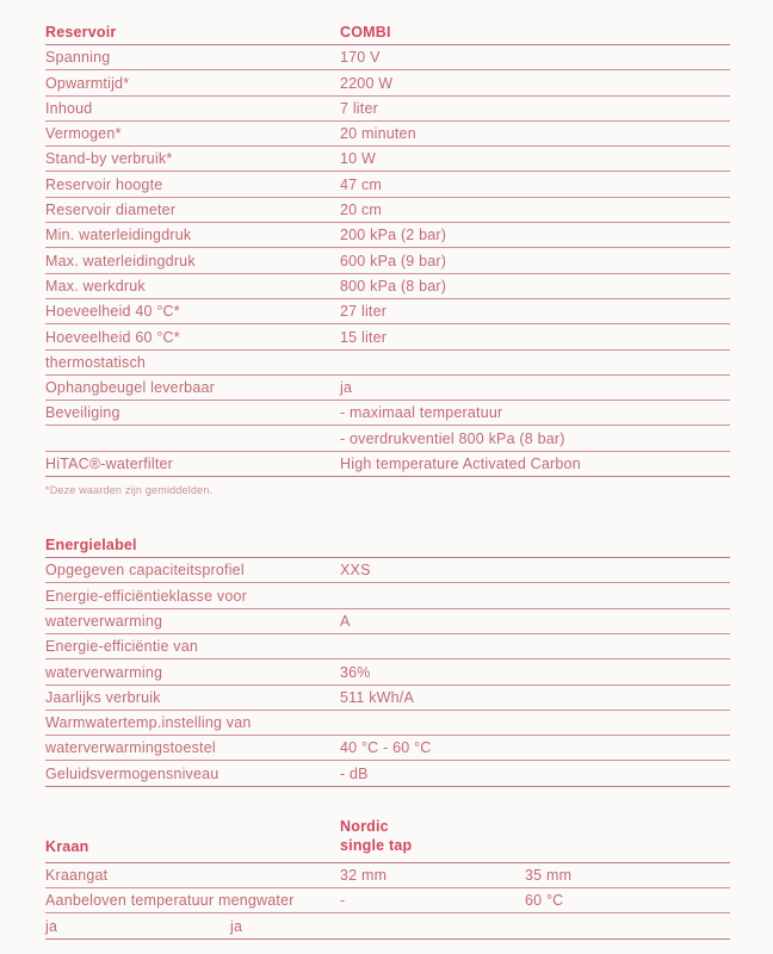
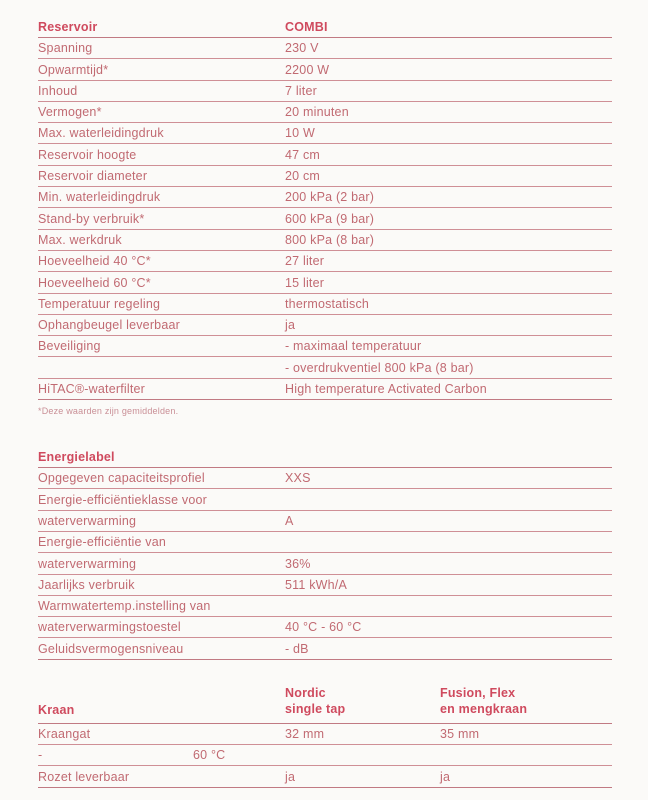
  Reservoir
  COMBI
  Spanning
- 170 V
+ 230 V
  Opwarmtijd*
  2200 W
  Inhoud
  7 liter
  Vermogen*
  20 minuten
- Stand-by verbruik*
+ Max. waterleidingdruk
  10 W
  Reservoir hoogte
  47 cm
  Reservoir diameter
  20 cm
  Min. waterleidingdruk
  200 kPa (2 bar)
- Max. waterleidingdruk
+ Stand-by verbruik*
  600 kPa (9 bar)
  Max. werkdruk
  800 kPa (8 bar)
  Hoeveelheid 40 °C*
  27 liter
  Hoeveelheid 60 °C*
  15 liter
+ Temperatuur regeling
  thermostatisch
  Ophangbeugel leverbaar
  ja
  Beveiliging
  - maximaal temperatuur
  - overdrukventiel 800 kPa (8 bar)
  HiTAC®-waterfilter
  High temperature Activated Carbon
  *Deze waarden zijn gemiddelden.
  Energielabel
  Opgegeven capaciteitsprofiel
  XXS
  Energie-efficiëntieklasse voor
  waterverwarming
  A
  Energie-efficiëntie van
  waterverwarming
  36%
  Jaarlijks verbruik
  511 kWh/A
  Warmwatertemp.instelling van
  waterverwarmingstoestel
  40 °C - 60 °C
  Geluidsvermogensniveau
  - dB
  Kraan
  Nordic
  single tap
+ Fusion, Flex
+ en mengkraan
  Kraangat
  32 mm
  35 mm
- Aanbeloven temperatuur mengwater
  -
  60 °C
+ Rozet leverbaar
  ja
  ja
